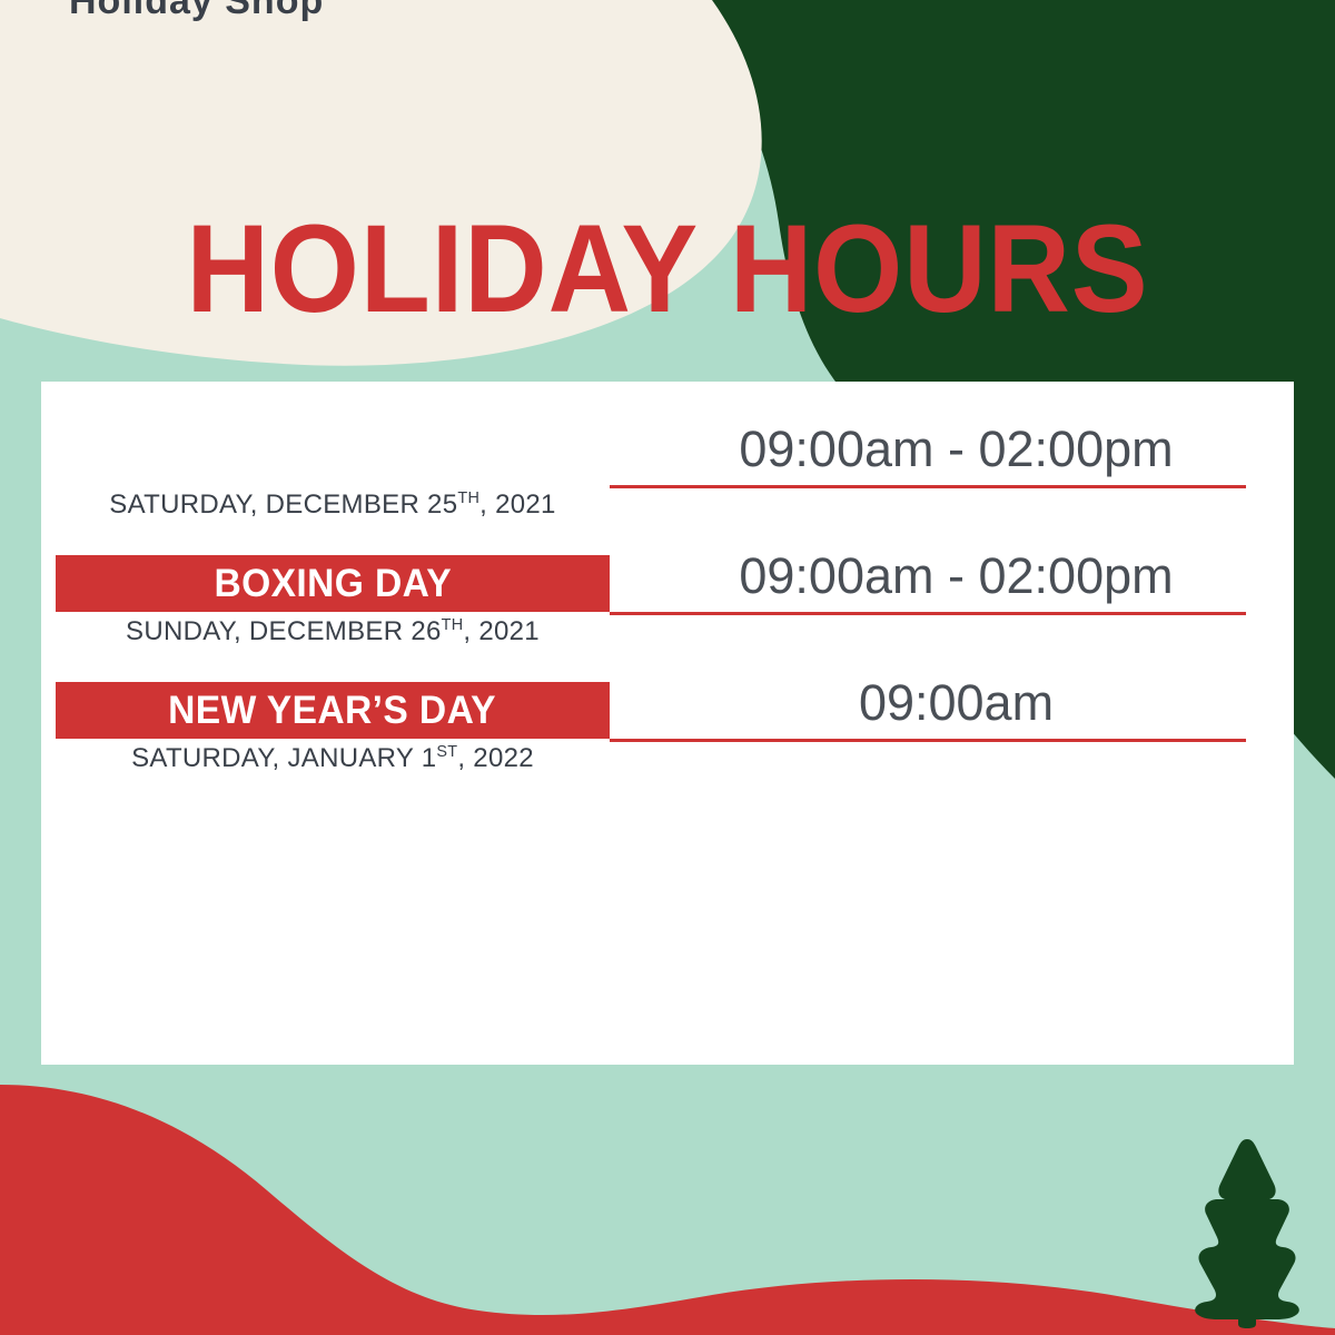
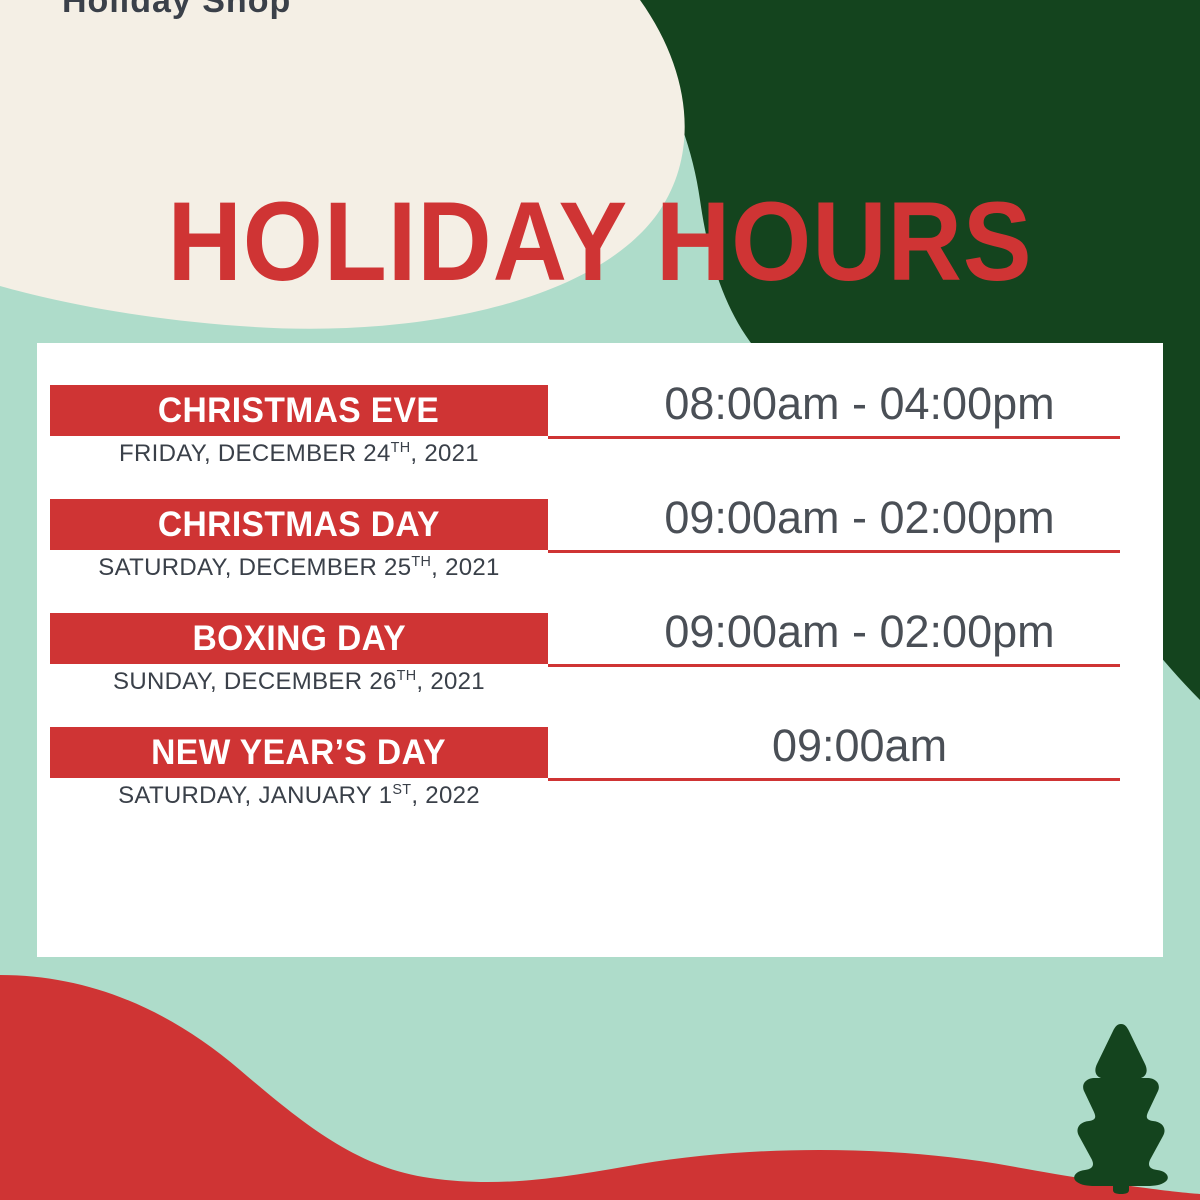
  Holiday Shop
  HOLIDAY HOURS
+ CHRISTMAS EVE
+ FRIDAY, DECEMBER 24TH, 2021
+ 08:00am - 04:00pm
+ CHRISTMAS DAY
  SATURDAY, DECEMBER 25TH, 2021
  09:00am - 02:00pm
  BOXING DAY
  SUNDAY, DECEMBER 26TH, 2021
  09:00am - 02:00pm
  NEW YEAR’S DAY
  SATURDAY, JANUARY 1ST, 2022
  09:00am
